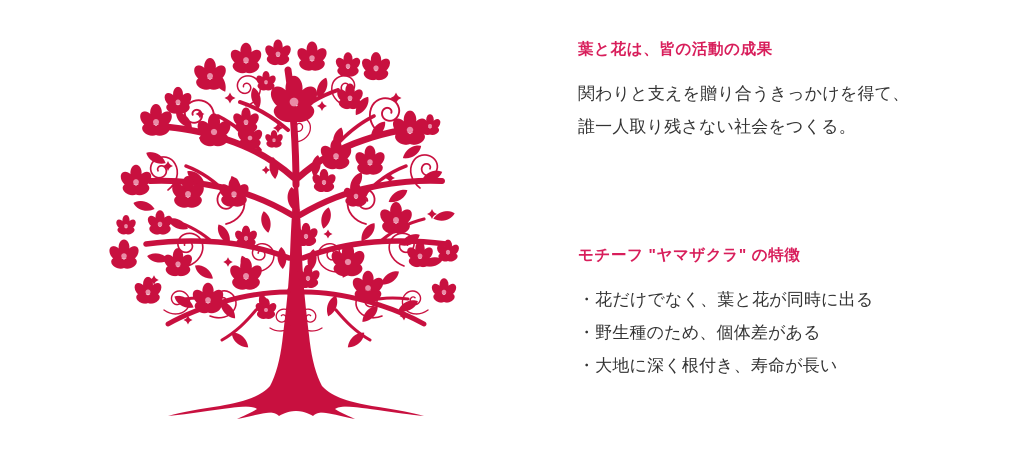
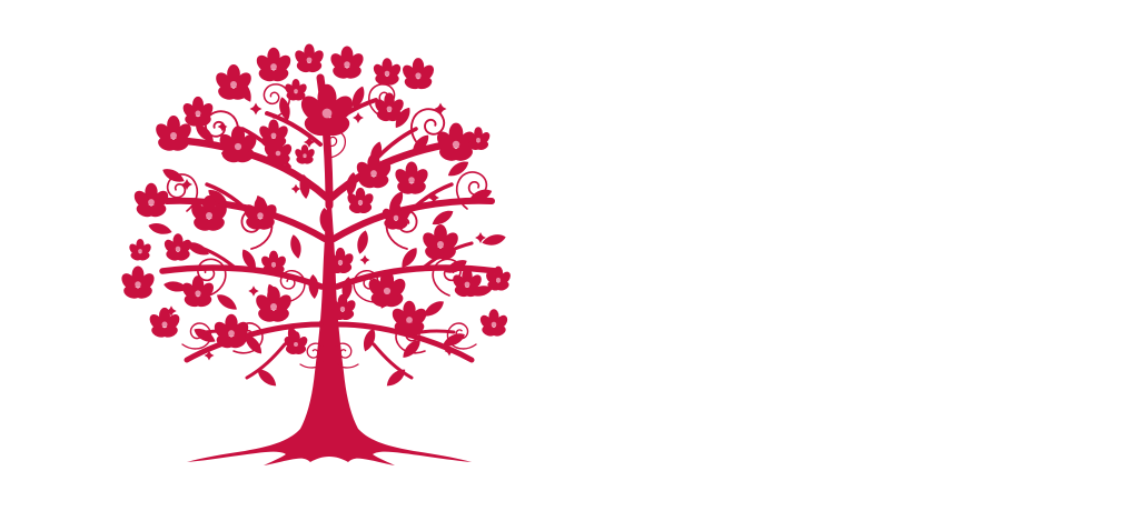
- 葉と花は、皆の活動の成果
- 関わりと支えを贈り合うきっかけを得て、
- 誰一人取り残さない社会をつくる。
- モチーフ "ヤマザクラ" の特徴
- ・花だけでなく、葉と花が同時に出る
- ・野生種のため、個体差がある
- ・大地に深く根付き、寿命が長い
